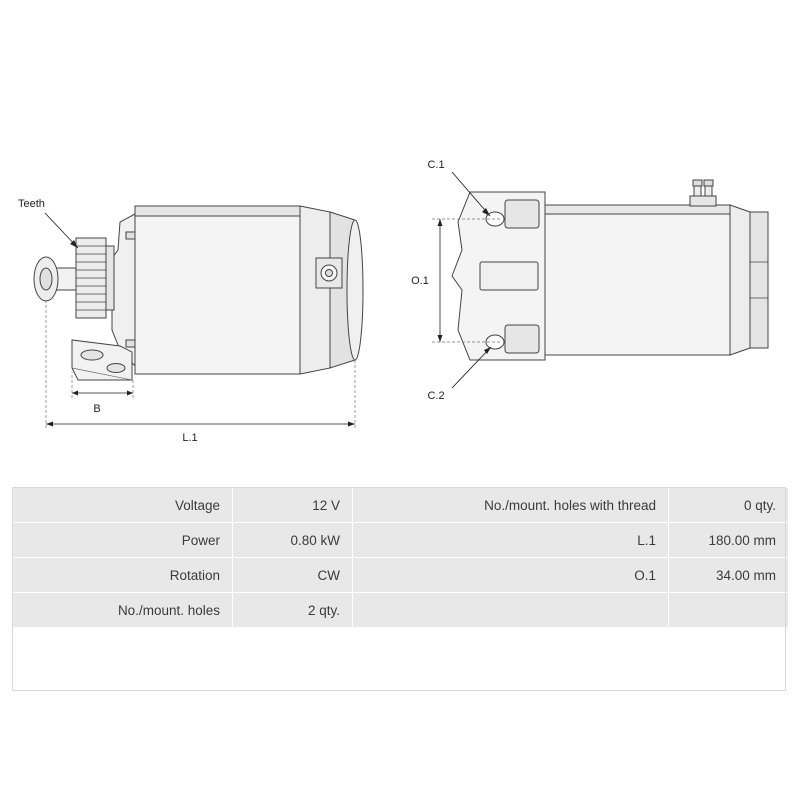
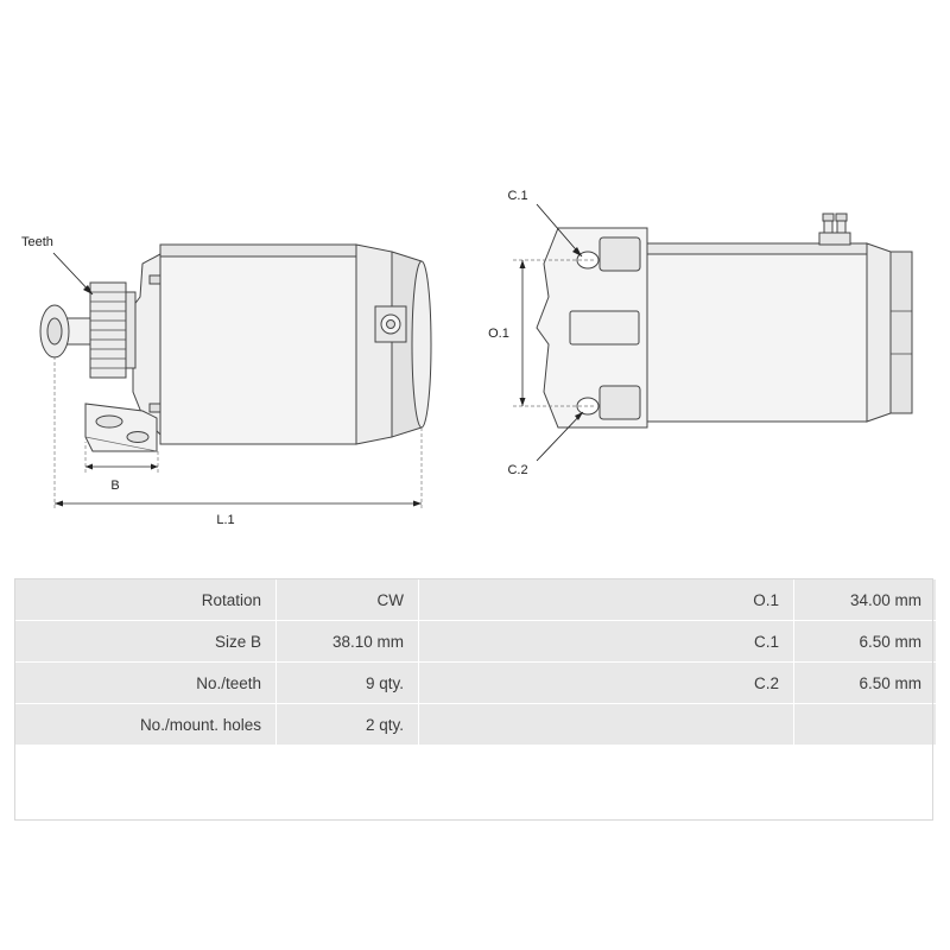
  Teeth
  B
  L.1
  O.1
  C.1
  C.2
- Voltage	12 V	No./mount. holes with thread	0 qty.
- Power	0.80 kW	L.1	180.00 mm
  Rotation	CW	O.1	34.00 mm
+ Size B	38.10 mm	C.1	6.50 mm
+ No./teeth	9 qty.	C.2	6.50 mm
  No./mount. holes	2 qty.
